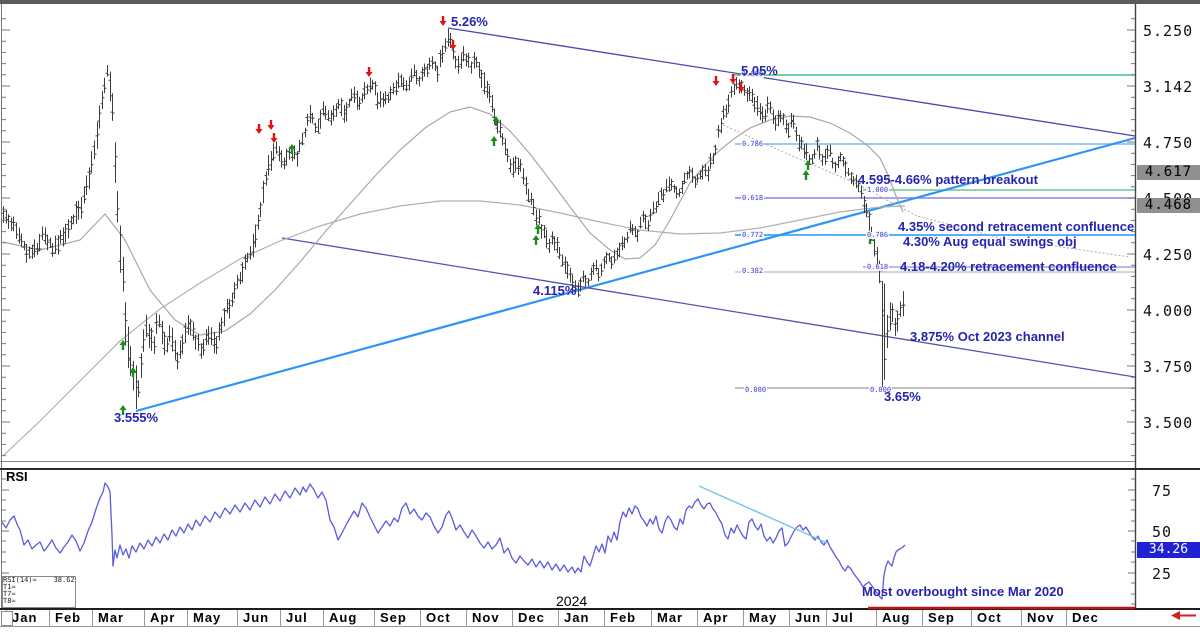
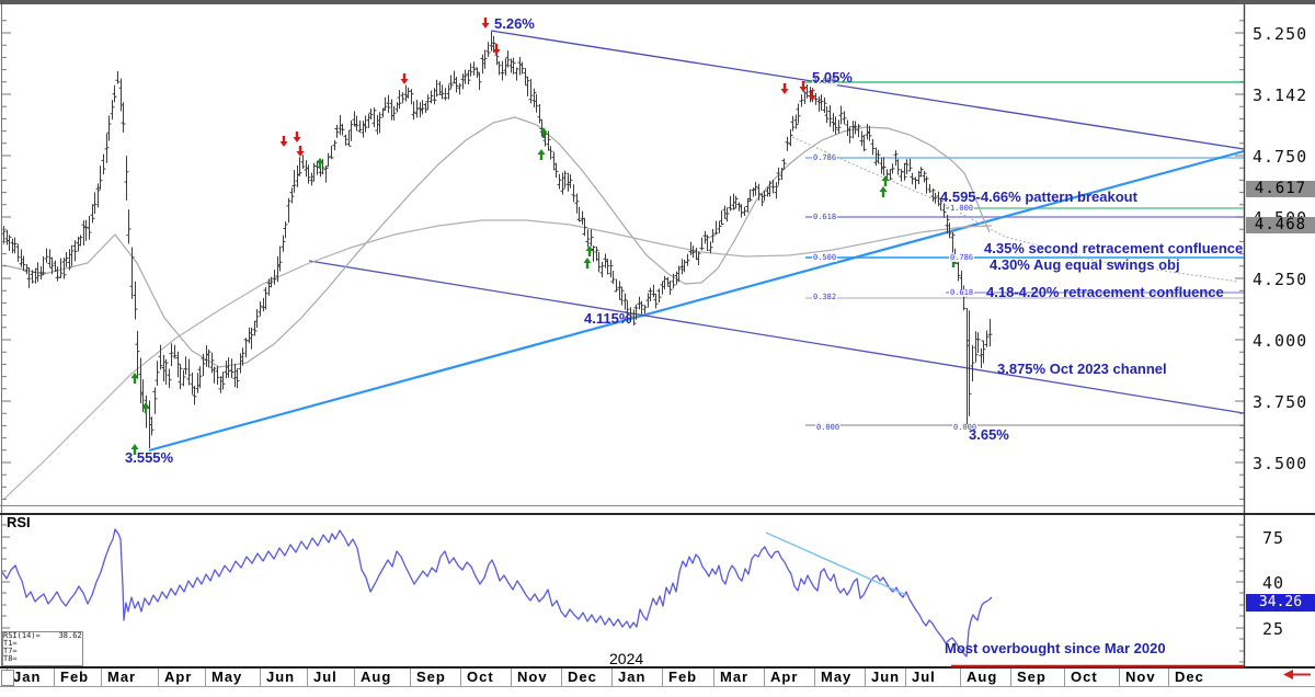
  5.26%
  5.05%
  4.595-4.66% pattern breakout
  4.35% second retracement confluence
  4.30% Aug equal swings obj
  4.18-4.20% retracement confluence
  3.875% Oct 2023 channel
  4.115%
  3.555%
  3.65%
  Most overbought since Mar 2020
  1.000
  0.786
  0.618
- 0.772
+ 0.500
  0.382
  0.000
  1.000
  0.786
  0.618
  0.000
  5.250
  3.142
  4.750
  4.250
  4.000
  3.750
  3.500
  4.617
  4.468
  75
- 50
+ 40
  25
  Jan
  Feb
  Mar
  Apr
  May
  Jun
  Jul
  Aug
  Sep
  Oct
  Nov
  Dec
  Jan
  Feb
  Mar
  Apr
  May
  Jun
  Jul
  Aug
  Sep
  Oct
  Nov
  Dec
  RSI
  RSI(14)= 38.62
  T1=
  T7=
  T8=
  34.26
  2024
